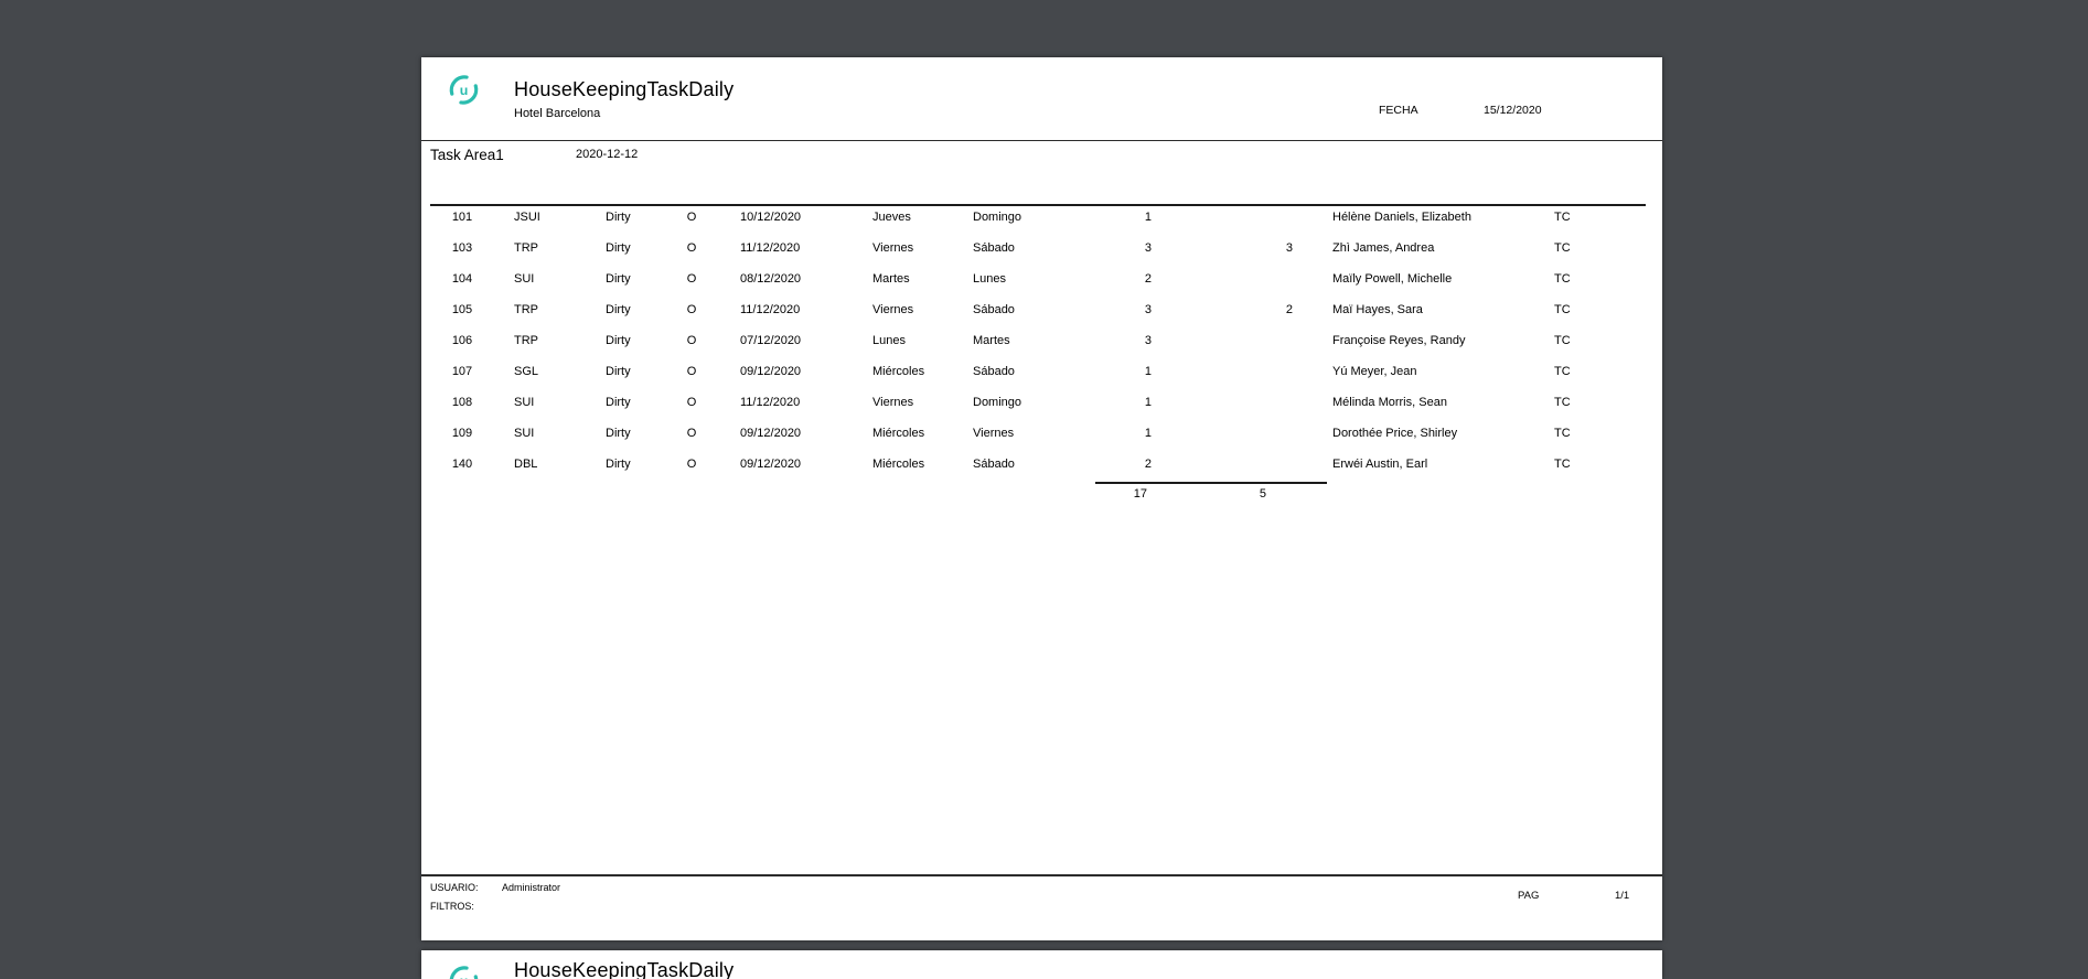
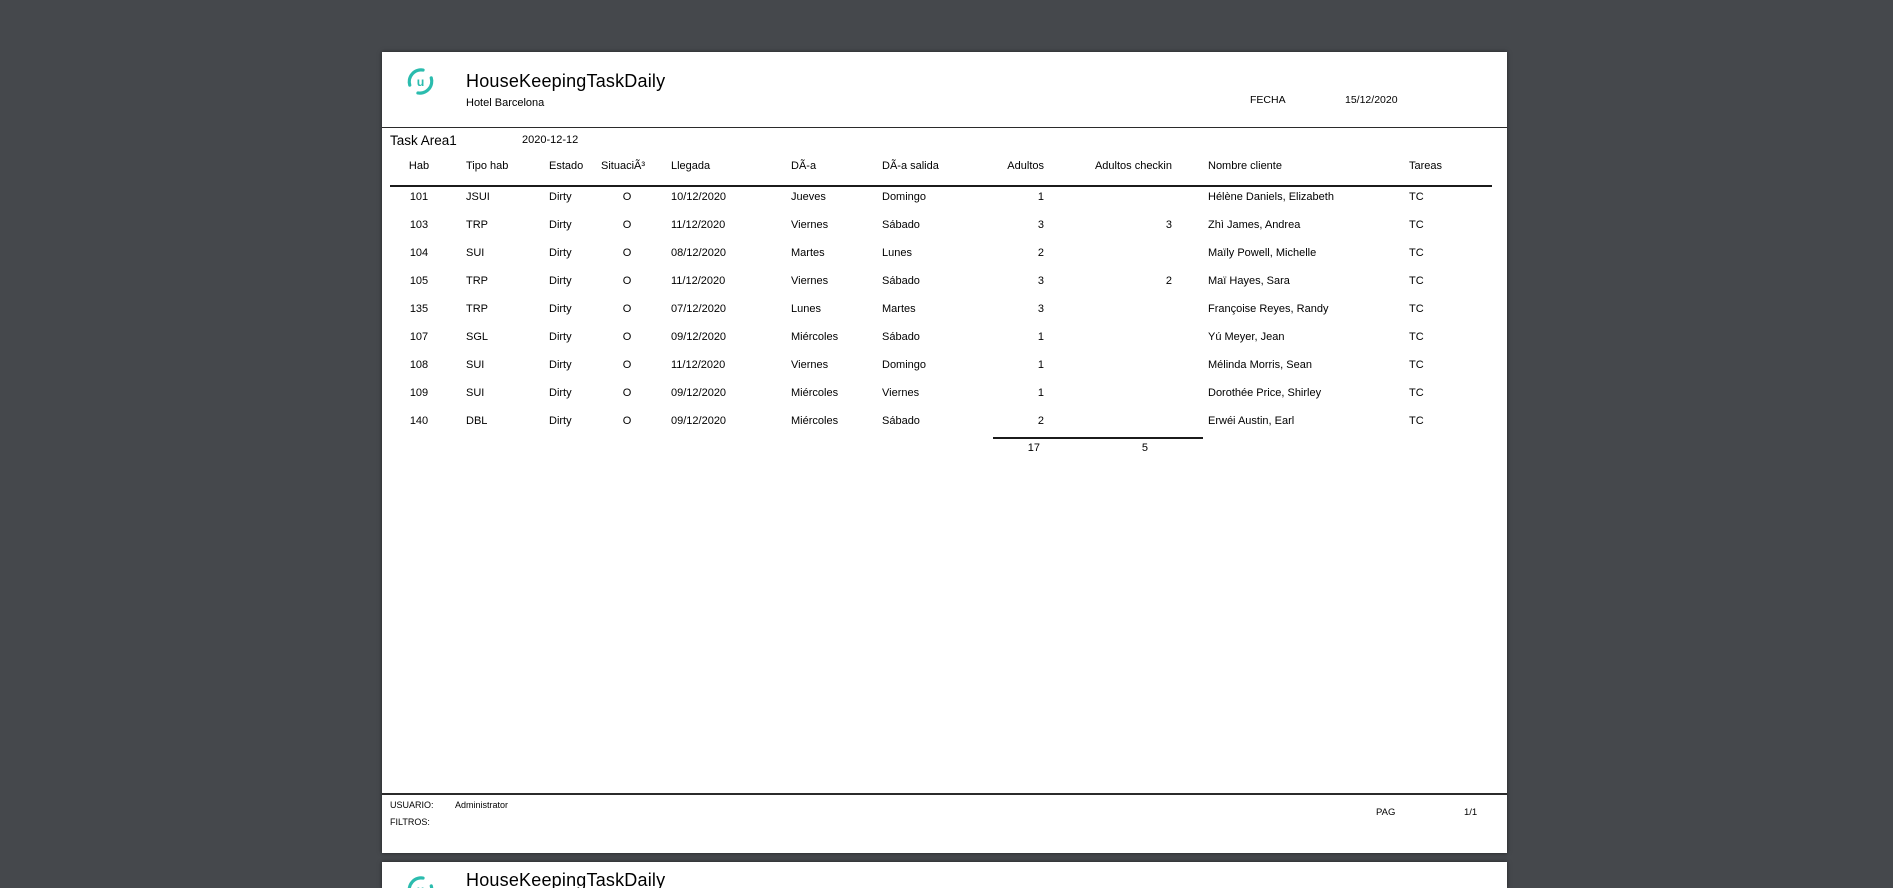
  u
  HouseKeepingTaskDaily
  Hotel Barcelona
  FECHA
  15/12/2020
  Task Area1
  2020-12-12
+ Hab
+ Tipo hab
+ Estado
+ SituaciÃ³
+ Llegada
+ DÃ-a
+ DÃ-a salida
+ Adultos
+ Adultos checkin
+ Nombre cliente
+ Tareas
  101
  JSUI
  Dirty
  O
  10/12/2020
  Jueves
  Domingo
  1
  Hélène Daniels, Elizabeth
  TC
  103
  TRP
  Dirty
  O
  11/12/2020
  Viernes
  Sábado
  3
  3
  Zhì James, Andrea
  TC
  104
  SUI
  Dirty
  O
  08/12/2020
  Martes
  Lunes
  2
  Maïly Powell, Michelle
  TC
  105
  TRP
  Dirty
  O
  11/12/2020
  Viernes
  Sábado
  3
  2
  Maï Hayes, Sara
  TC
- 106
+ 135
  TRP
  Dirty
  O
  07/12/2020
  Lunes
  Martes
  3
  Françoise Reyes, Randy
  TC
  107
  SGL
  Dirty
  O
  09/12/2020
  Miércoles
  Sábado
  1
  Yú Meyer, Jean
  TC
  108
  SUI
  Dirty
  O
  11/12/2020
  Viernes
  Domingo
  1
  Mélinda Morris, Sean
  TC
  109
  SUI
  Dirty
  O
  09/12/2020
  Miércoles
  Viernes
  1
  Dorothée Price, Shirley
  TC
  140
  DBL
  Dirty
  O
  09/12/2020
  Miércoles
  Sábado
  2
  Erwéi Austin, Earl
  TC
  17
  5
  USUARIO:
  Administrator
  FILTROS:
  PAG
  1/1
  HouseKeepingTaskDaily
